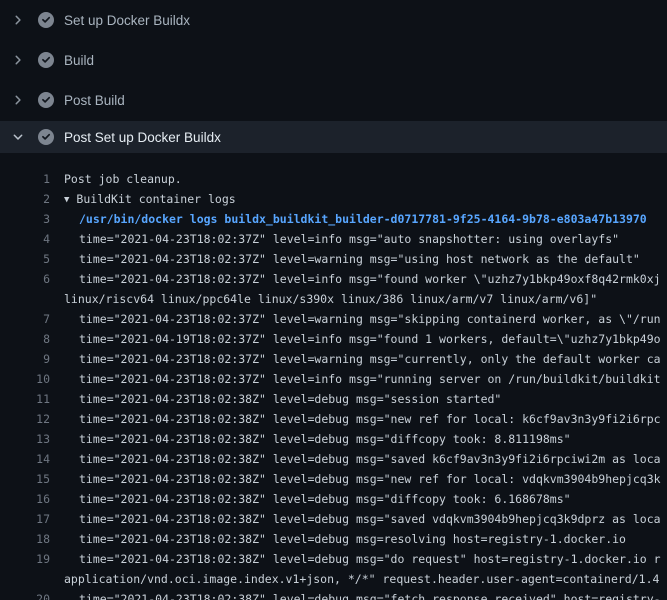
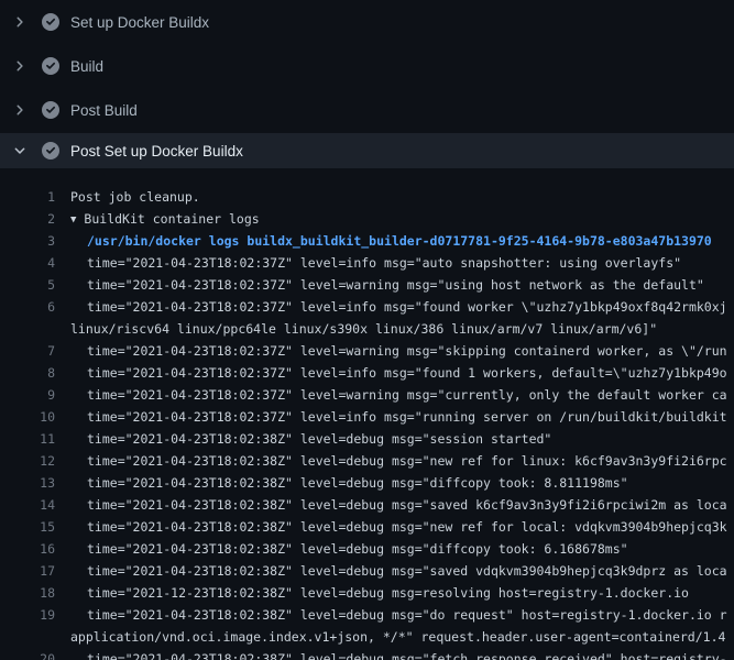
  Set up Docker Buildx
  Build
  Post Build
  Post Set up Docker Buildx
  1
  Post job cleanup.
  2
  ▼ BuildKit container logs
  3
  /usr/bin/docker logs buildx_buildkit_builder-d0717781-9f25-4164-9b78-e803a47b13970
  4
  time="2021-04-23T18:02:37Z" level=info msg="auto snapshotter: using overlayfs"
  5
  time="2021-04-23T18:02:37Z" level=warning msg="using host network as the default"
  6
  time="2021-04-23T18:02:37Z" level=info msg="found worker \"uzhz7y1bkp49oxf8q42rmk0xj
  linux/riscv64 linux/ppc64le linux/s390x linux/386 linux/arm/v7 linux/arm/v6]"
  7
  time="2021-04-23T18:02:37Z" level=warning msg="skipping containerd worker, as \"/run
  8
- time="2021-04-19T18:02:37Z" level=info msg="found 1 workers, default=\"uzhz7y1bkp49o
+ time="2021-04-23T18:02:37Z" level=info msg="found 1 workers, default=\"uzhz7y1bkp49o
  9
  time="2021-04-23T18:02:37Z" level=warning msg="currently, only the default worker ca
  10
  time="2021-04-23T18:02:37Z" level=info msg="running server on /run/buildkit/buildkit
  11
  time="2021-04-23T18:02:38Z" level=debug msg="session started"
  12
- time="2021-04-23T18:02:38Z" level=debug msg="new ref for local: k6cf9av3n3y9fi2i6rpc
+ time="2021-04-23T18:02:38Z" level=debug msg="new ref for linux: k6cf9av3n3y9fi2i6rpc
  13
  time="2021-04-23T18:02:38Z" level=debug msg="diffcopy took: 8.811198ms"
  14
  time="2021-04-23T18:02:38Z" level=debug msg="saved k6cf9av3n3y9fi2i6rpciwi2m as loca
  15
  time="2021-04-23T18:02:38Z" level=debug msg="new ref for local: vdqkvm3904b9hepjcq3k
  16
  time="2021-04-23T18:02:38Z" level=debug msg="diffcopy took: 6.168678ms"
  17
  time="2021-04-23T18:02:38Z" level=debug msg="saved vdqkvm3904b9hepjcq3k9dprz as loca
  18
- time="2021-04-23T18:02:38Z" level=debug msg=resolving host=registry-1.docker.io
+ time="2021-12-23T18:02:38Z" level=debug msg=resolving host=registry-1.docker.io
  19
  time="2021-04-23T18:02:38Z" level=debug msg="do request" host=registry-1.docker.io r
  application/vnd.oci.image.index.v1+json, */*" request.header.user-agent=containerd/1.4
  20
  time="2021-04-23T18:02:38Z" level=debug msg="fetch response received" host=registry-
